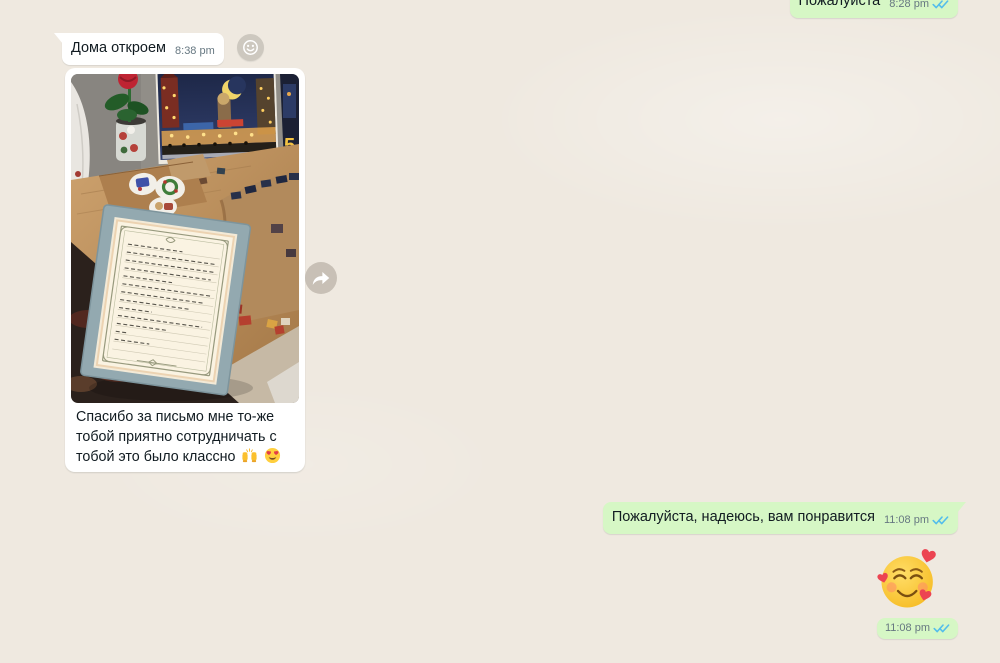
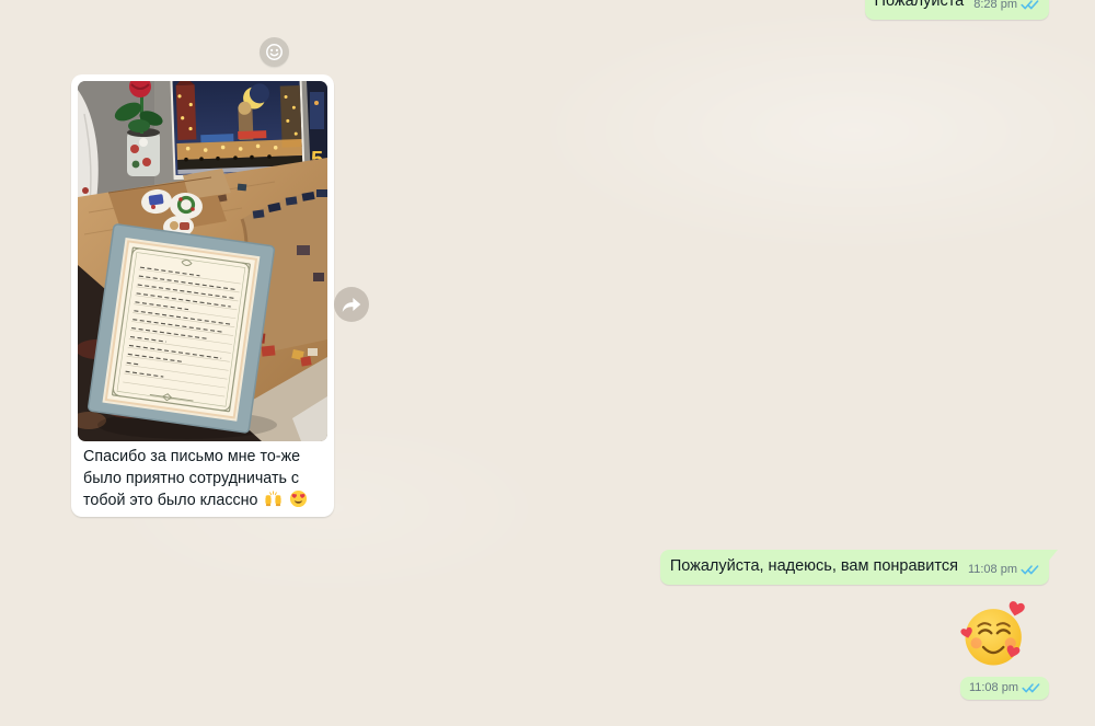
  Пожалуйста
  8:28 pm
- Дома откроем
- 8:38 pm
- Спасибо за письмо мне то-же тобой приятно сотрудничать с тобой это было классно
+ Спасибо за письмо мне то-же было приятно сотрудничать с тобой это было классно
  Пожалуйста, надеюсь, вам понравится
  11:08 pm
  11:08 pm
